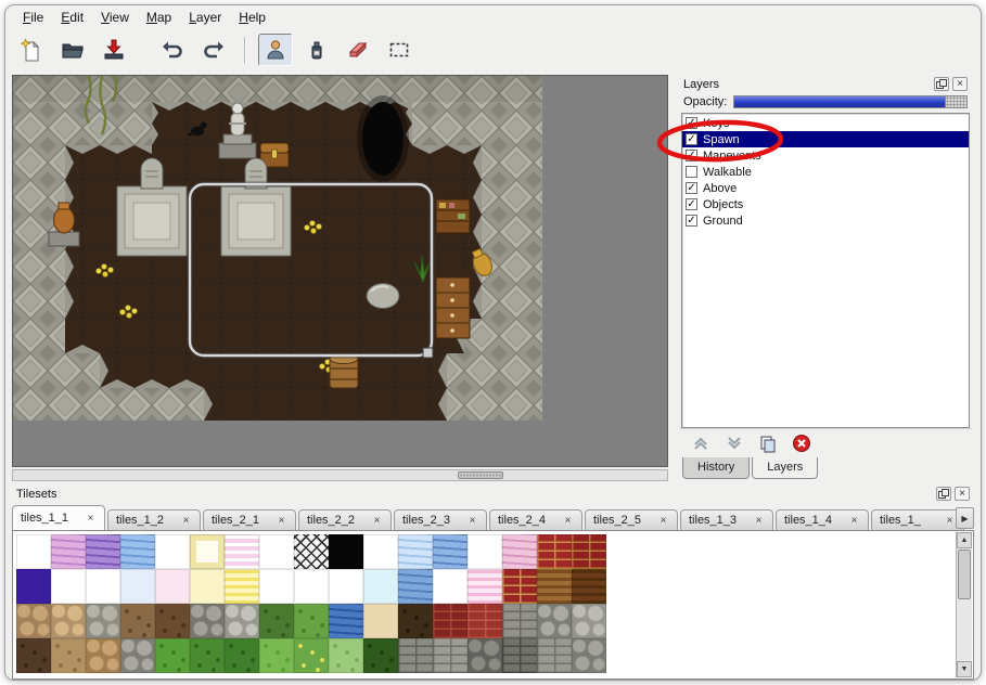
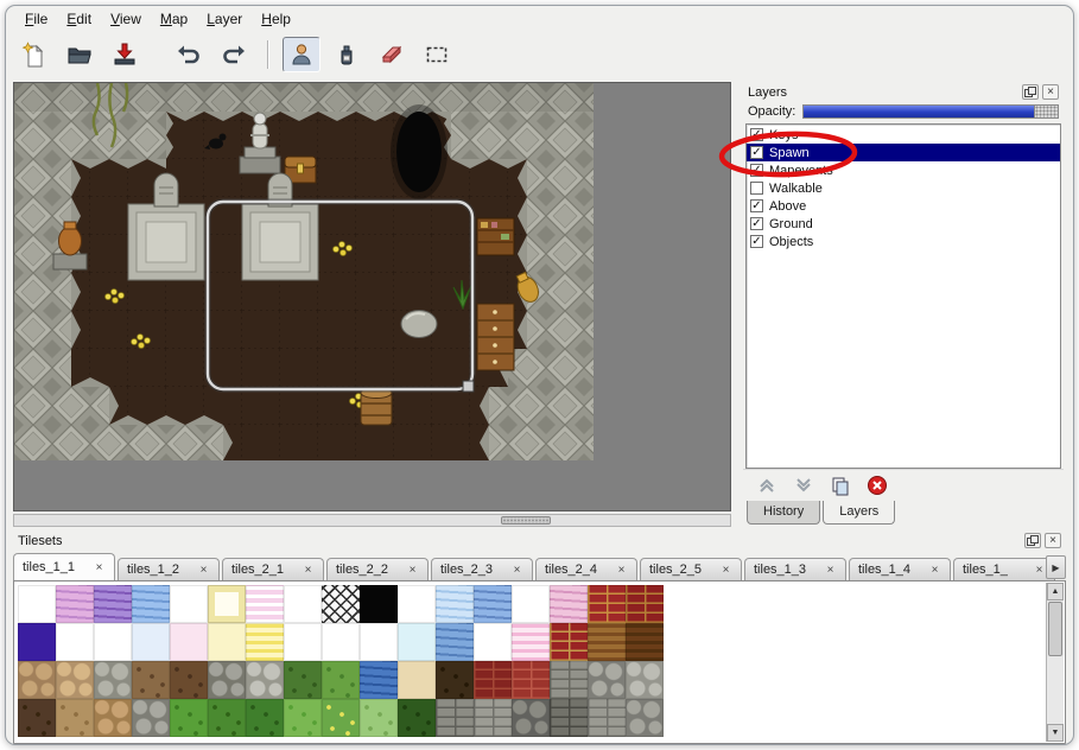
  File
  Edit
  View
  Map
  Layer
  Help
  Layers
  ×
  Opacity:
  ✓
  ✓
  Spawn
  ✓
  Walkable
  ✓
  Above
  ✓
- Objects
+ Ground
  ✓
- Ground
+ Objects
  History
  Layers
  Tilesets
  ×
  tiles_1_1
  ×
  tiles_1_2
  ×
  tiles_2_1
  ×
  tiles_2_2
  ×
  tiles_2_3
  ×
  tiles_2_4
  ×
  tiles_2_5
  ×
  tiles_1_3
  ×
  tiles_1_4
  ×
  tiles_1_
  ×
  ▶
